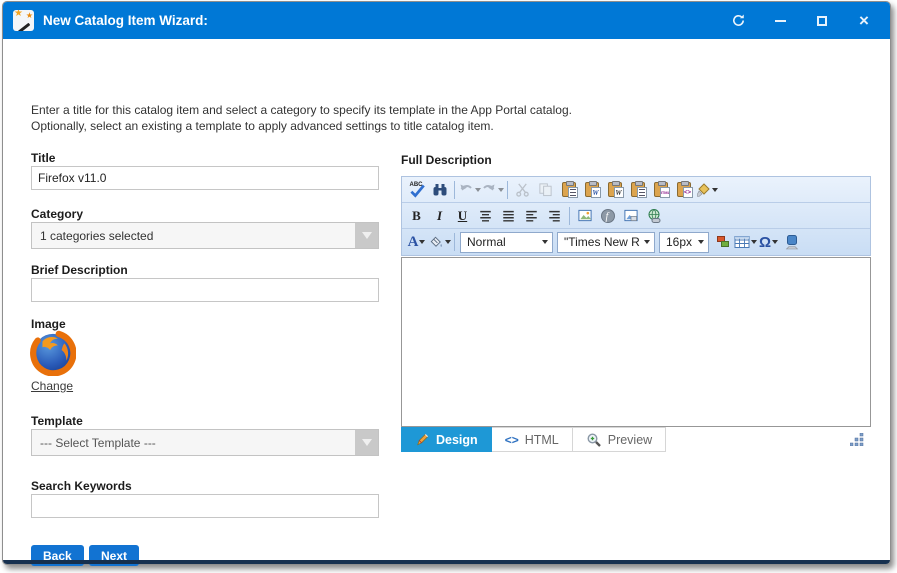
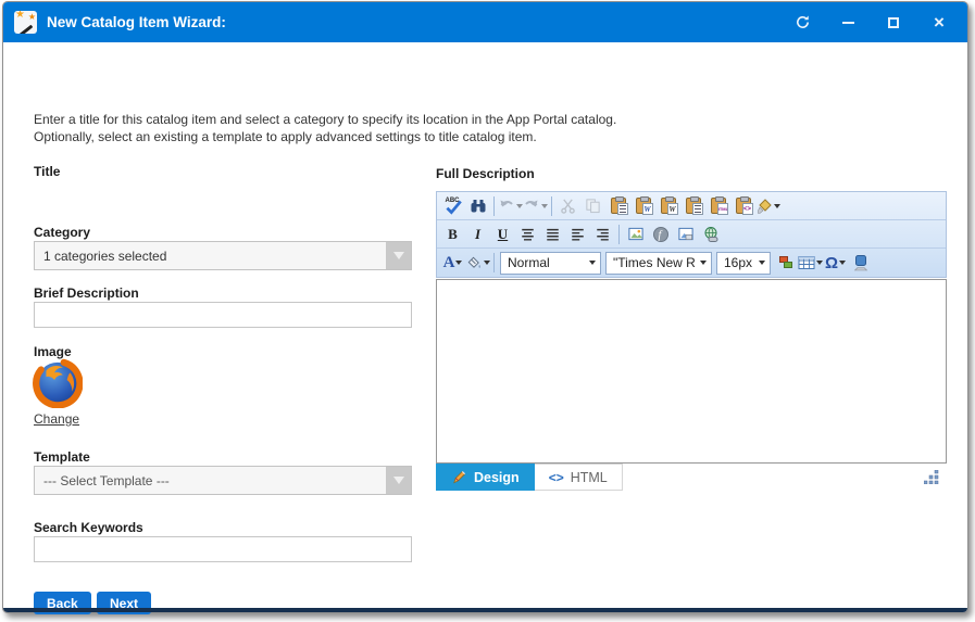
  ★
  ★
  New Catalog Item Wizard:
  ×
- Enter a title for this catalog item and select a category to specify its template in the App Portal catalog.
+ Enter a title for this catalog item and select a category to specify its location in the App Portal catalog.
  Optionally, select an existing a template to apply advanced settings to title catalog item.
  Title
- Firefox v11.0
  Category
  1 categories selected
  Brief Description
  Image
  Change
  Template
  --- Select Template ---
  Search Keywords
  Full Description
  W
  W
  B
  I
  U
  f
  A
  Normal
  "Times New R
  16px
  Ω
  Design
  <>
  HTML
- Preview
  Back
  Next
